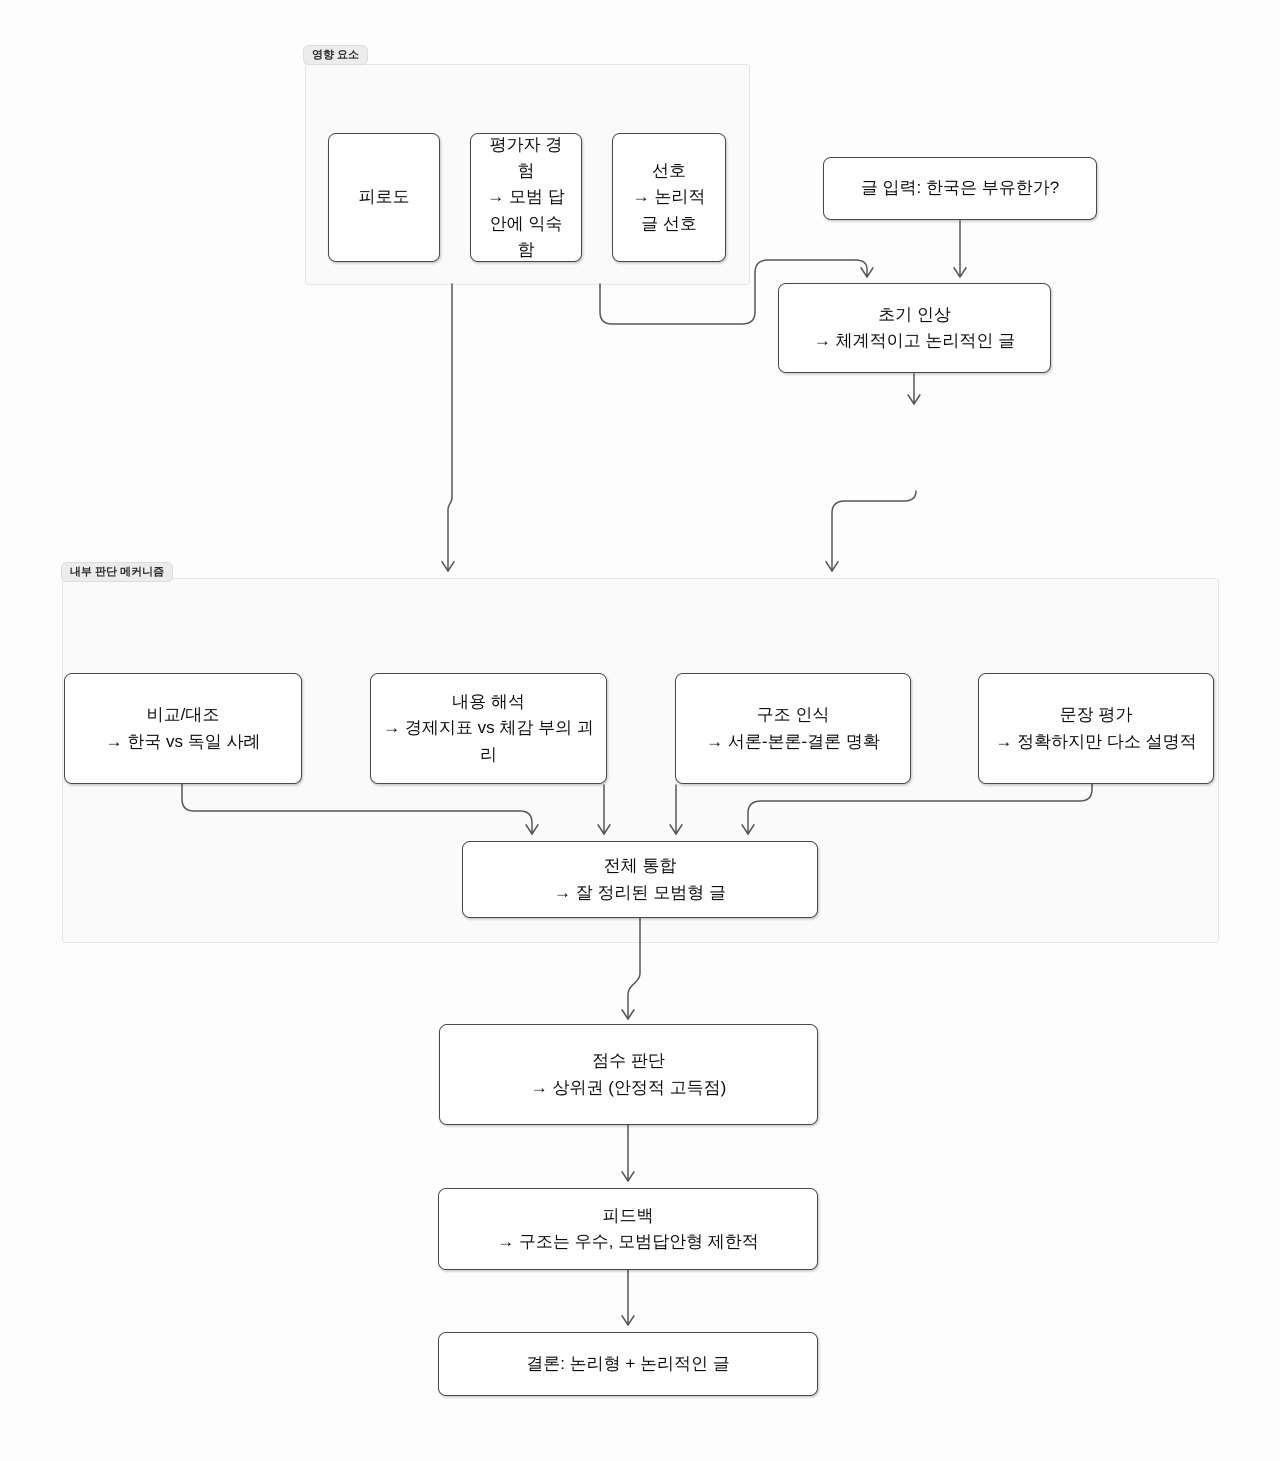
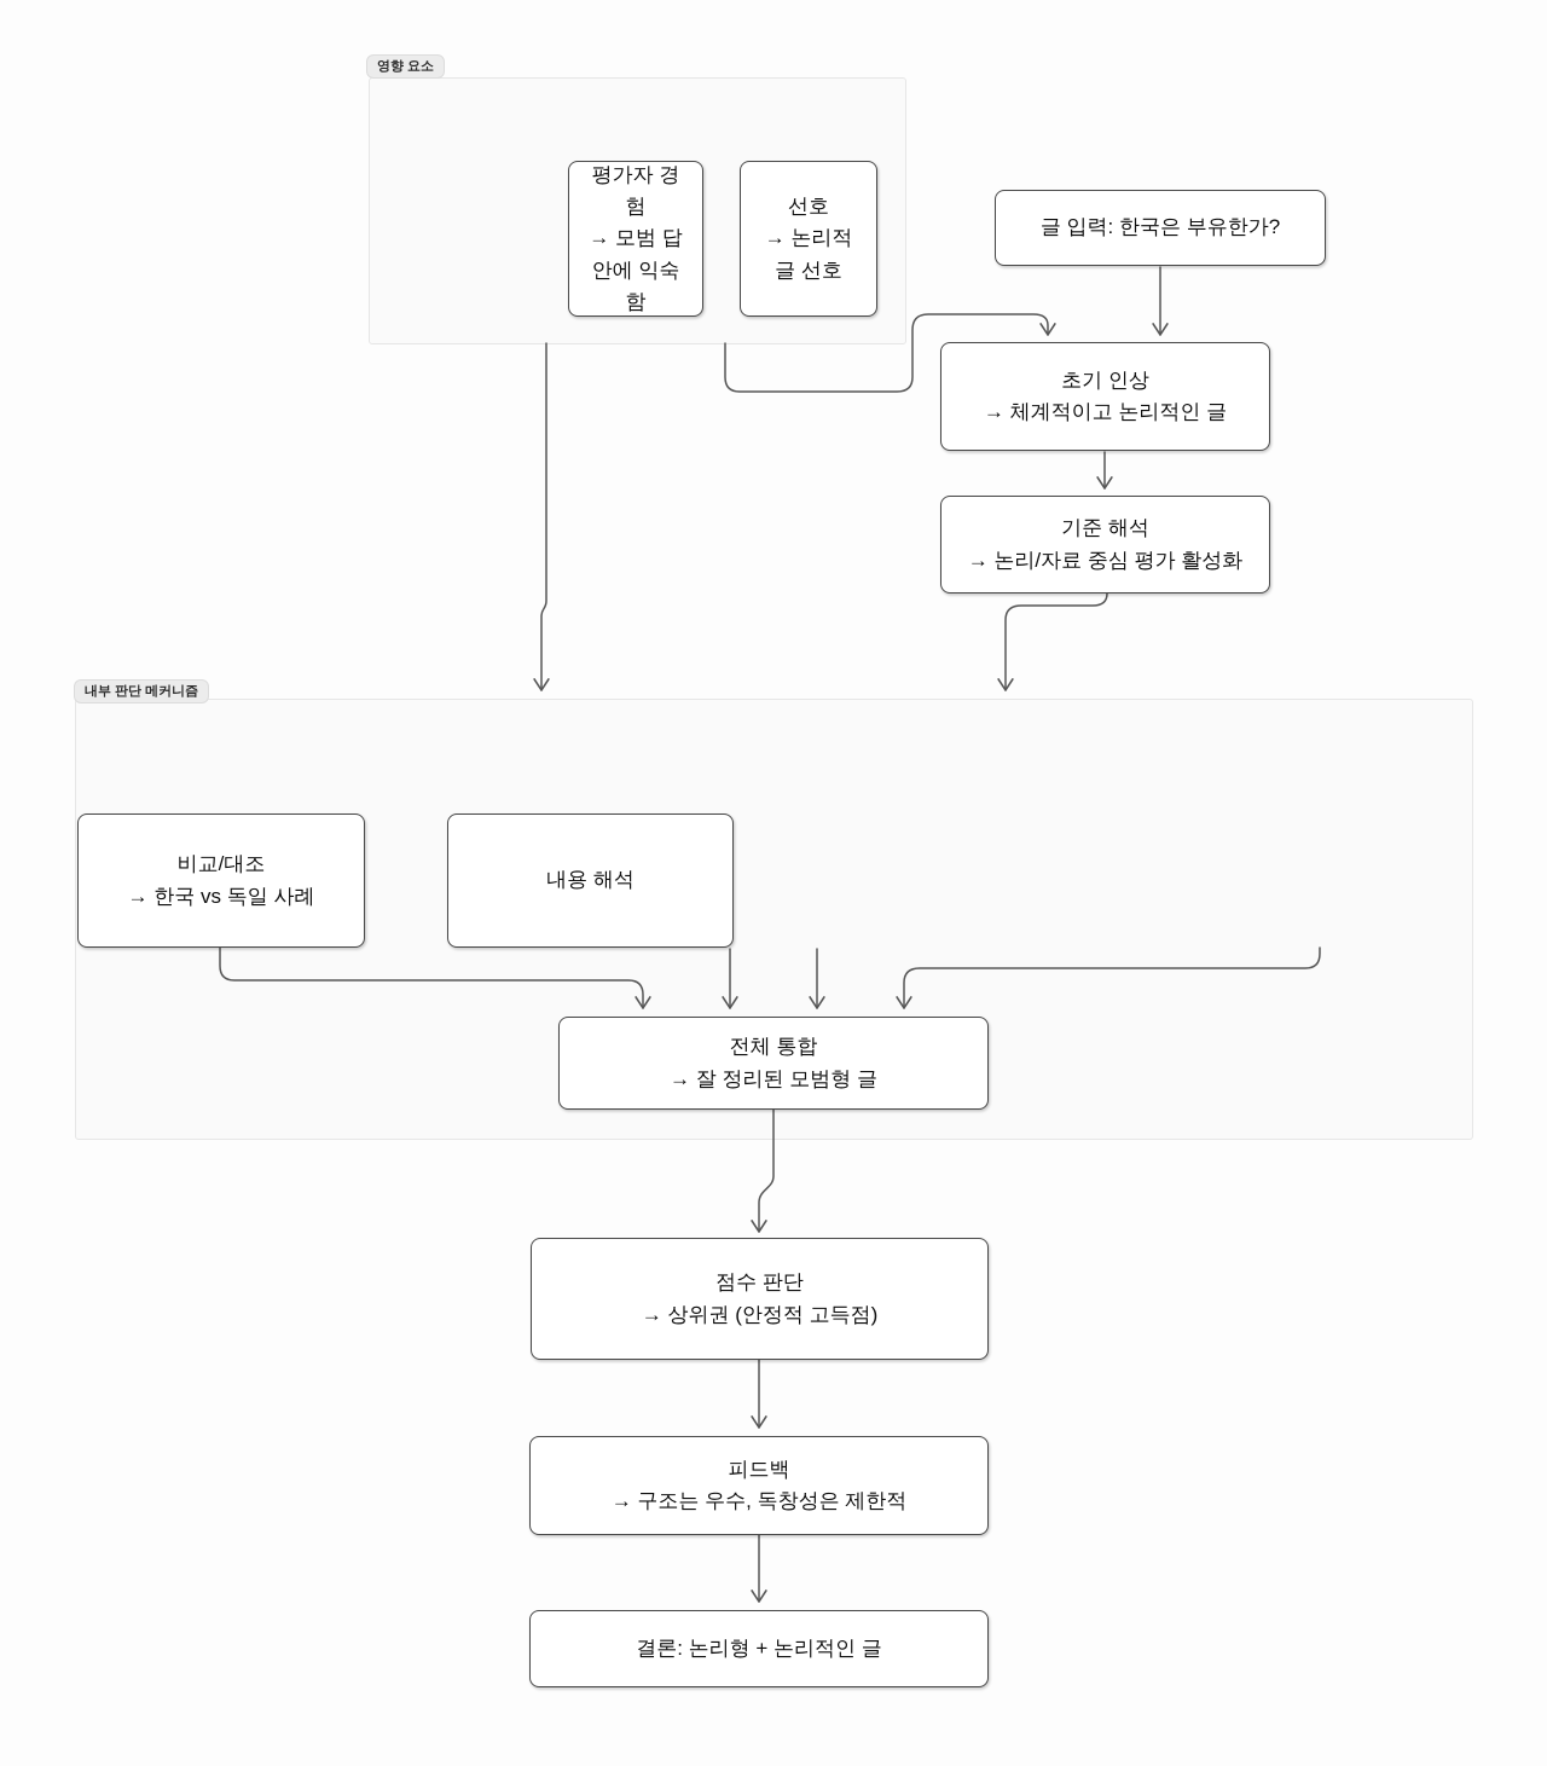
  영향 요소
  내부 판단 메커니즘
- 피로도
  평가자 경험
  → 모범 답 안에 익숙함
  선호
  → 논리적 글 선호
  글 입력: 한국은 부유한가?
  초기 인상
  → 체계적이고 논리적인 글
+ 기준 해석
+ → 논리/자료 중심 평가 활성화
  비교/대조
  → 한국 vs 독일 사례
  내용 해석
- → 경제지표 vs 체감 부의 괴리
- 구조 인식
- → 서론-본론-결론 명확
- 문장 평가
- → 정확하지만 다소 설명적
  전체 통합
  → 잘 정리된 모범형 글
  점수 판단
  → 상위권 (안정적 고득점)
  피드백
- → 구조는 우수, 모범답안형 제한적
+ → 구조는 우수, 독창성은 제한적
  결론: 논리형 + 논리적인 글
